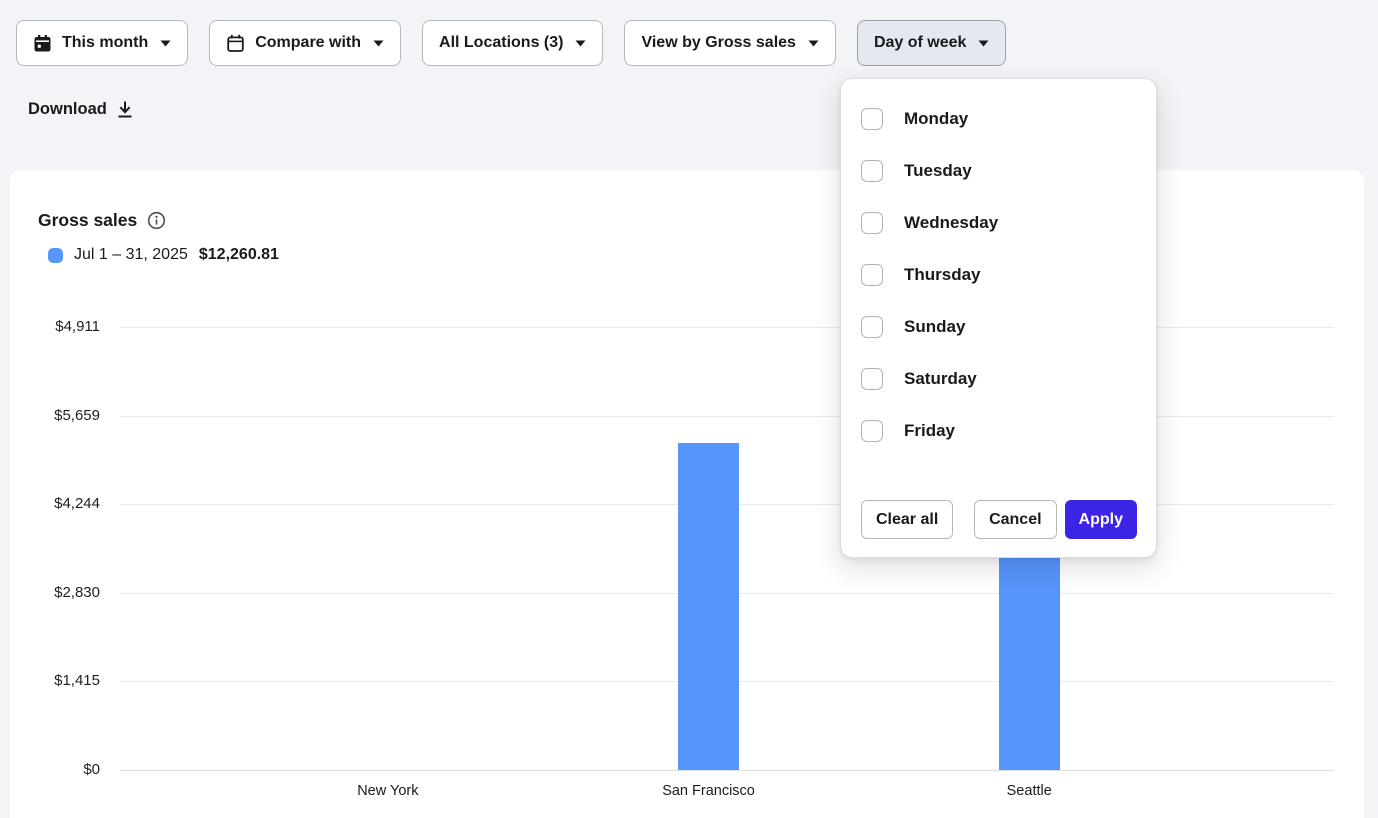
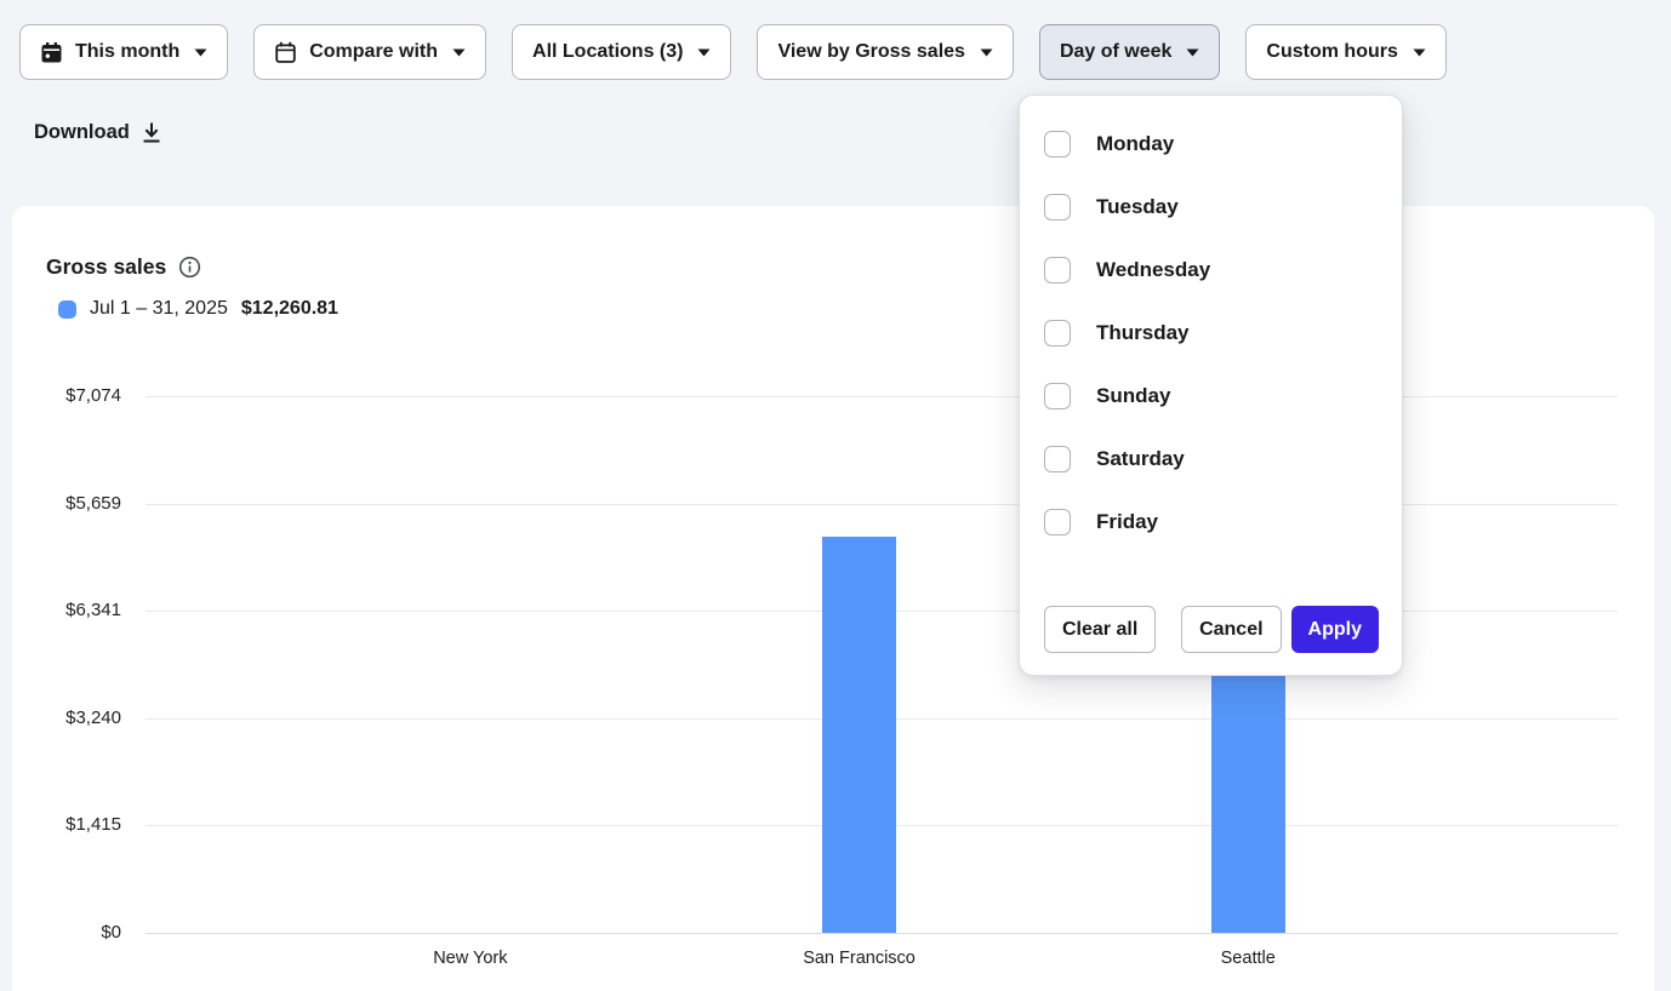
  This month
  Compare with
  All Locations (3)
  View by Gross sales
  Day of week
+ Custom hours
  Download
  Gross sales
  Jul 1 – 31, 2025
  $12,260.81
- $4,911
+ $7,074
  $5,659
- $4,244
+ $6,341
- $2,830
+ $3,240
  $1,415
  $0
  New York
  San Francisco
  Seattle
  Monday
  Tuesday
  Wednesday
  Thursday
  Sunday
  Saturday
  Friday
  Clear all
  Cancel
  Apply
